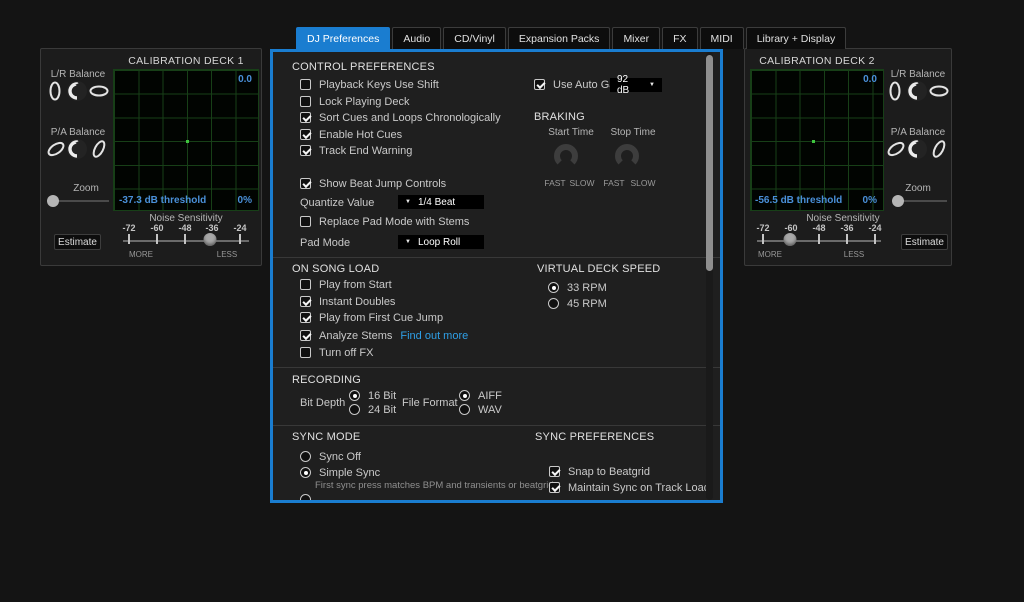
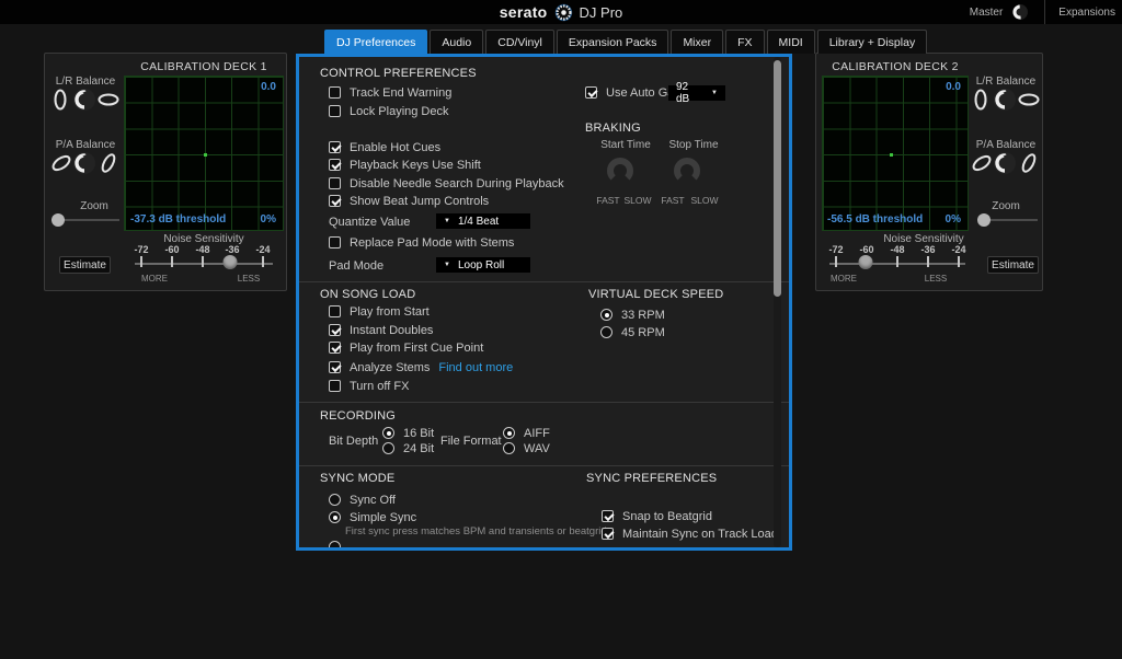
+ serato
+ DJ Pro
+ Master
+ Expansions
  CALIBRATION DECK 1
  L/R Balance
  P/A Balance
  Zoom
  0.0
  -37.3 dB threshold
  0%
  Noise Sensitivity
  -72
  -60
  -48
  -36
  -24
  MORE
  LESS
  Estimate
  CALIBRATION DECK 2
  L/R Balance
  P/A Balance
  Zoom
  0.0
  -56.5 dB threshold
  0%
  Noise Sensitivity
  -72
  -60
  -48
  -36
  -24
  MORE
  LESS
  Estimate
  DJ Preferences
  Audio
  CD/Vinyl
  Expansion Packs
  Mixer
  FX
  MIDI
  Library + Display
  CONTROL PREFERENCES
- Playback Keys Use Shift
+ Track End Warning
  Lock Playing Deck
- Sort Cues and Loops Chronologically
  Enable Hot Cues
- Track End Warning
+ Playback Keys Use Shift
+ Disable Needle Search During Playback
  Show Beat Jump Controls
  Quantize Value
  1/4 Beat
  Replace Pad Mode with Stems
  Pad Mode
  Loop Roll
  Use Auto G
  92 dB
  BRAKING
  Start Time
  Stop Time
  FAST
  SLOW
  FAST
  SLOW
  ON SONG LOAD
  Play from Start
  Instant Doubles
- Play from First Cue Jump
+ Play from First Cue Point
  Analyze Stems
  Find out more
  Turn off FX
  VIRTUAL DECK SPEED
  33 RPM
  45 RPM
  RECORDING
  Bit Depth
  16 Bit
  24 Bit
  File Format
  AIFF
  WAV
  SYNC MODE
  Sync Off
  Simple Sync
  First sync press matches BPM and transients or beatgri
  SYNC PREFERENCES
  Snap to Beatgrid
  Maintain Sync on Track Loa
